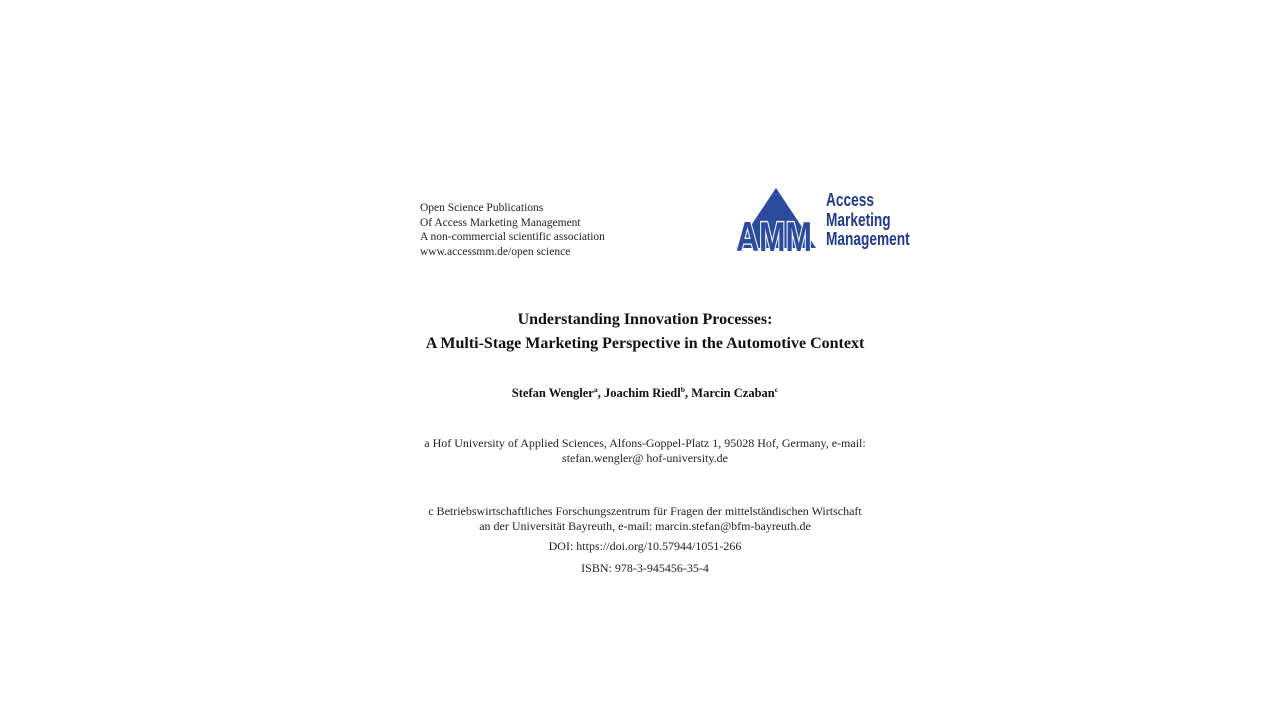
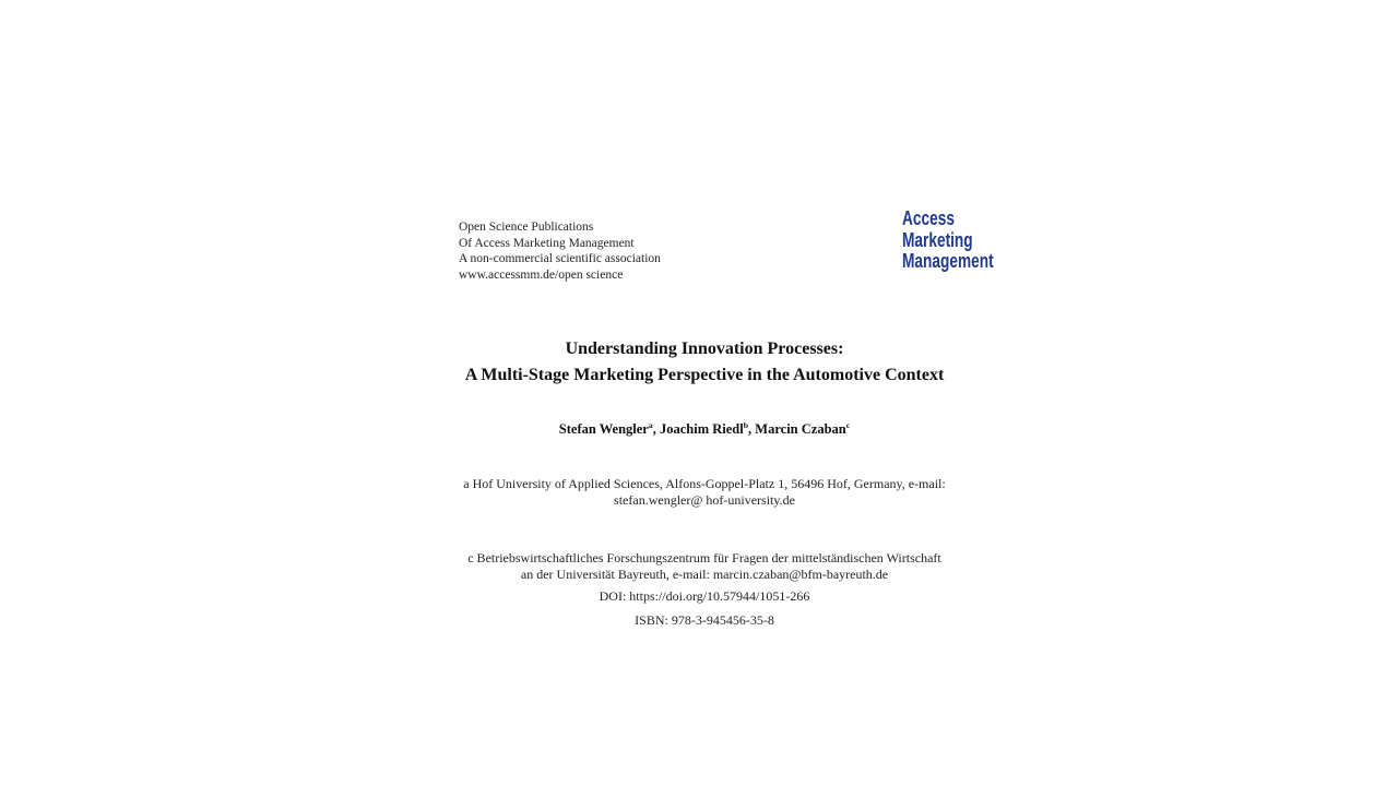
  Open Science Publications
  Of Access Marketing Management
  A non-commercial scientific association
  www.accessmm.de/open science
- AMM
  Access
  Marketing
  Management
  Understanding Innovation Processes:
  A Multi-Stage Marketing Perspective in the Automotive Context
  Stefan Wenglera, Joachim Riedlb, Marcin Czabanc
- a Hof University of Applied Sciences, Alfons-Goppel-Platz 1, 95028 Hof, Germany, e-mail:
+ a Hof University of Applied Sciences, Alfons-Goppel-Platz 1, 56496 Hof, Germany, e-mail:
  stefan.wengler@ hof-university.de
  c Betriebswirtschaftliches Forschungszentrum für Fragen der mittelständischen Wirtschaft
- an der Universität Bayreuth, e-mail: marcin.stefan@bfm-bayreuth.de
+ an der Universität Bayreuth, e-mail: marcin.czaban@bfm-bayreuth.de
  DOI: https://doi.org/10.57944/1051-266
- ISBN: 978-3-945456-35-4
+ ISBN: 978-3-945456-35-8
